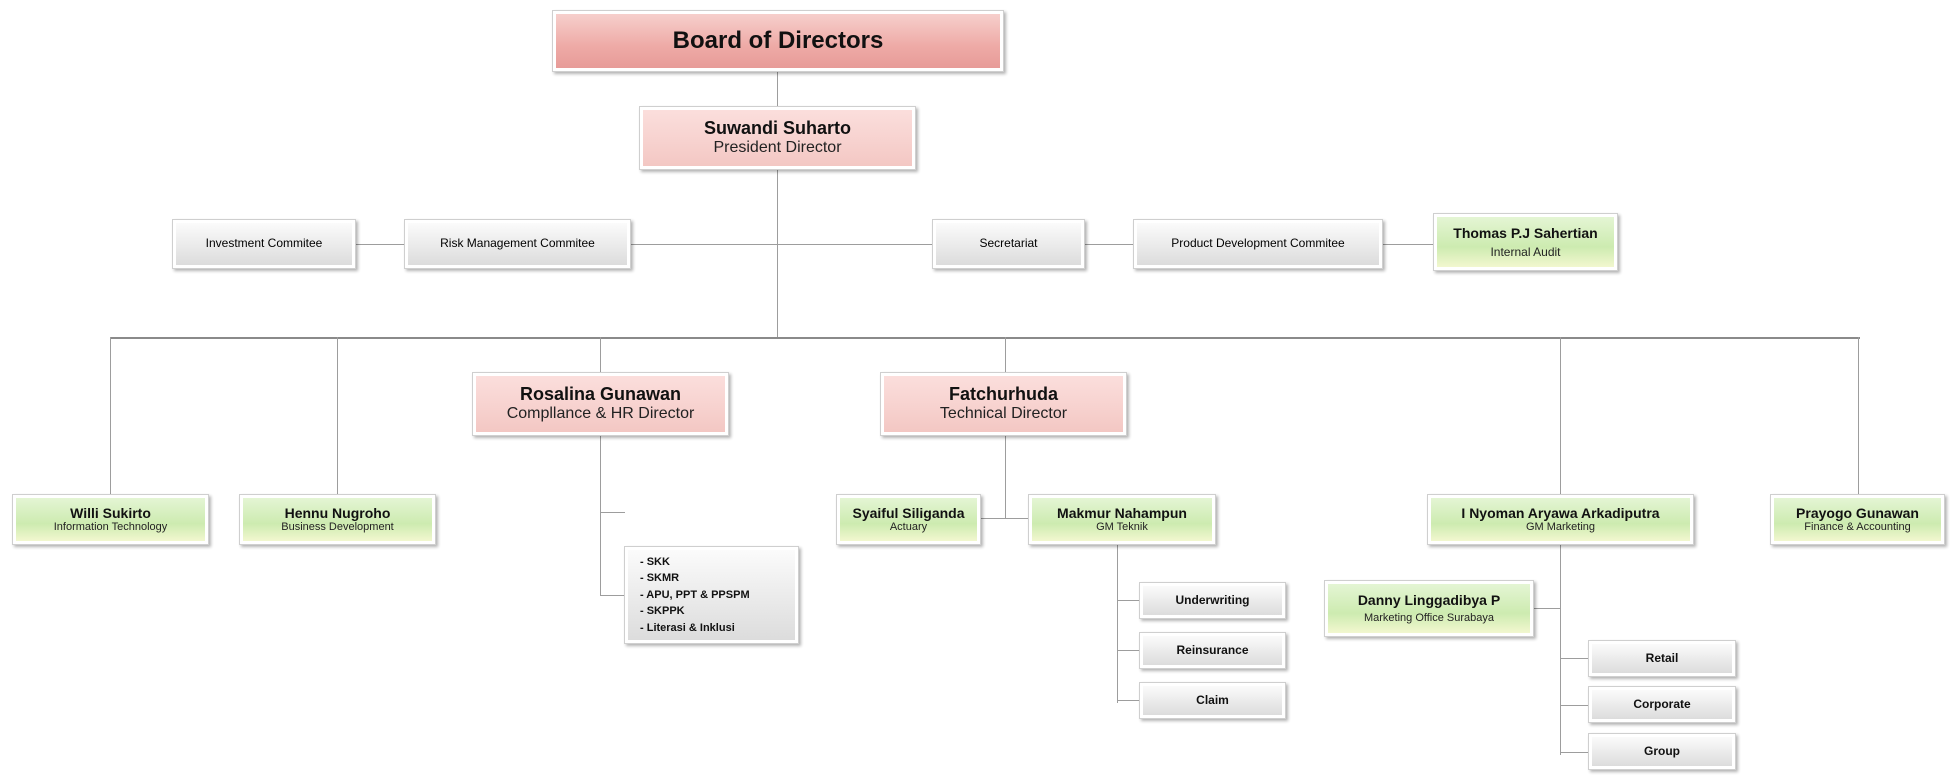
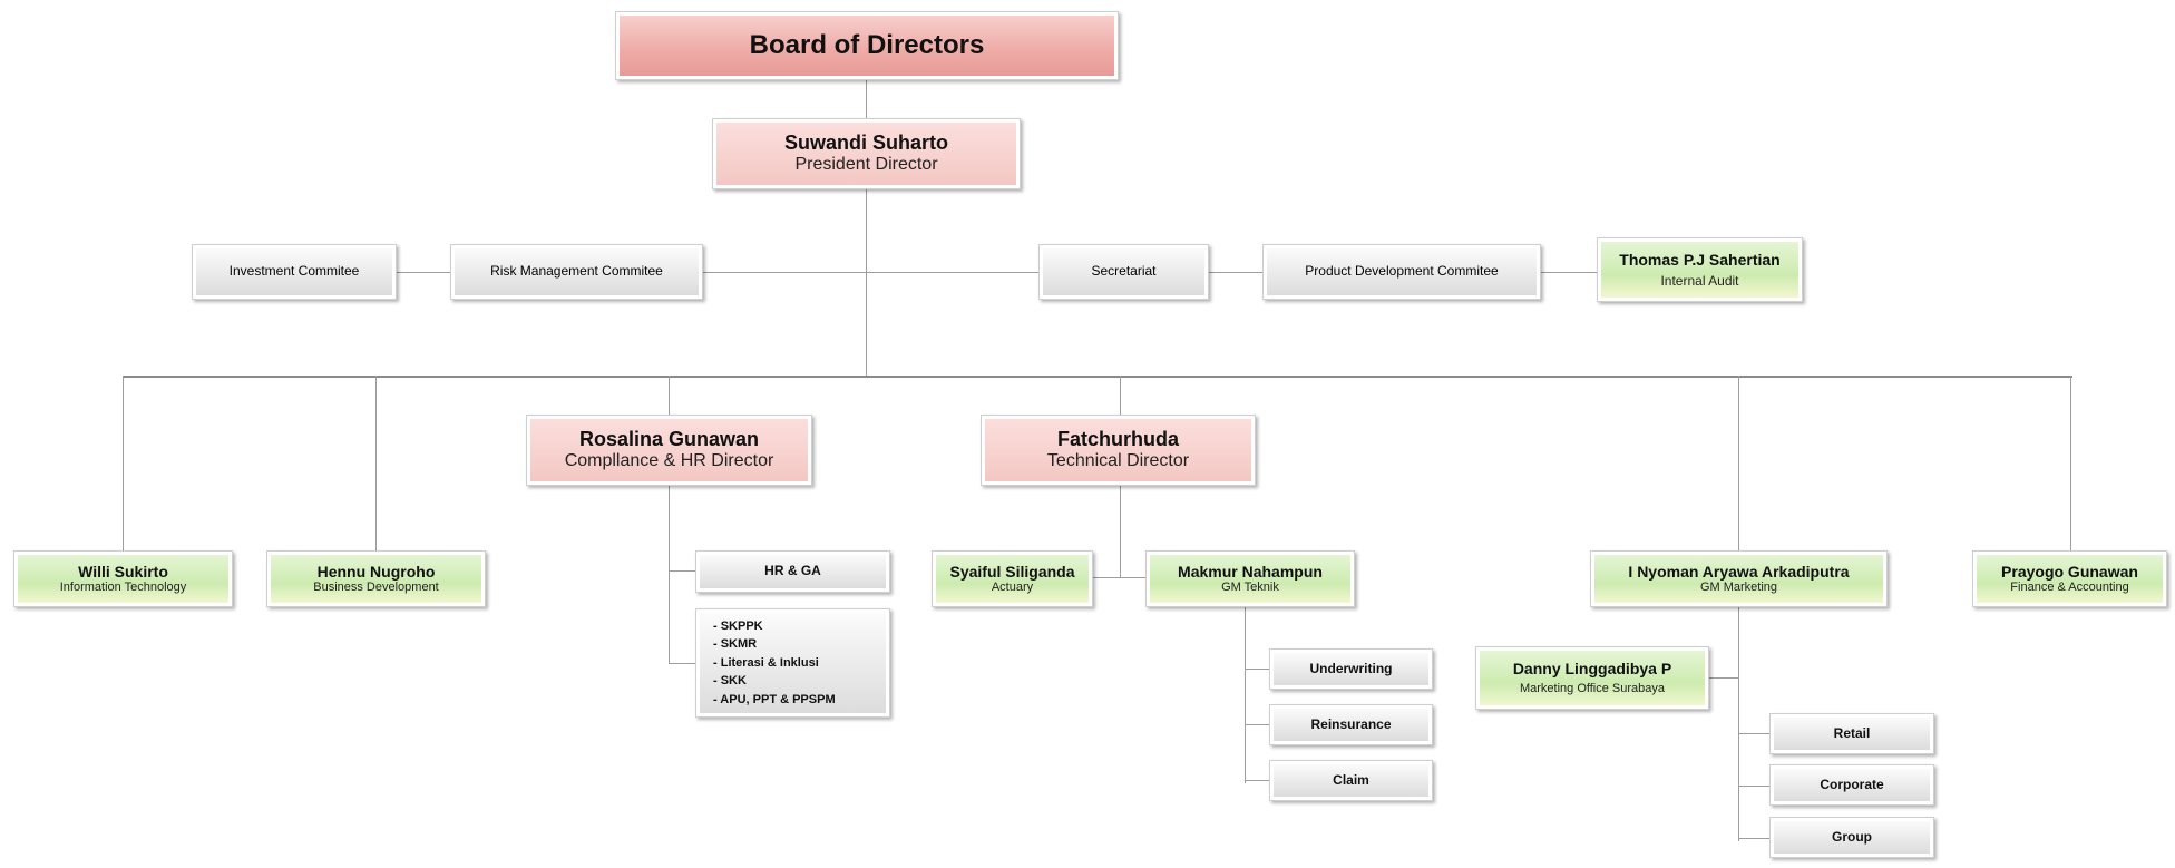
  Board of Directors
  Suwandi Suharto
  President Director
  Investment Commitee
  Risk Management Commitee
  Secretariat
  Product Development Commitee
  Thomas P.J Sahertian
  Internal Audit
  Rosalina Gunawan
  Compllance & HR Director
  Fatchurhuda
  Technical Director
  Willi Sukirto
  Information Technology
  Hennu Nugroho
  Business Development
+ HR & GA
- - SKK
+ - SKPPK
  - SKMR
- - APU, PPT & PPSPM
+ - Literasi & Inklusi
- - SKPPK
+ - SKK
- - Literasi & Inklusi
+ - APU, PPT & PPSPM
  Syaiful Siliganda
  Actuary
  Makmur Nahampun
  GM Teknik
  Underwriting
  Reinsurance
  Claim
  I Nyoman Aryawa Arkadiputra
  GM Marketing
  Danny Linggadibya P
  Marketing Office Surabaya
  Retail
  Corporate
  Group
  Prayogo Gunawan
  Finance & Accounting
